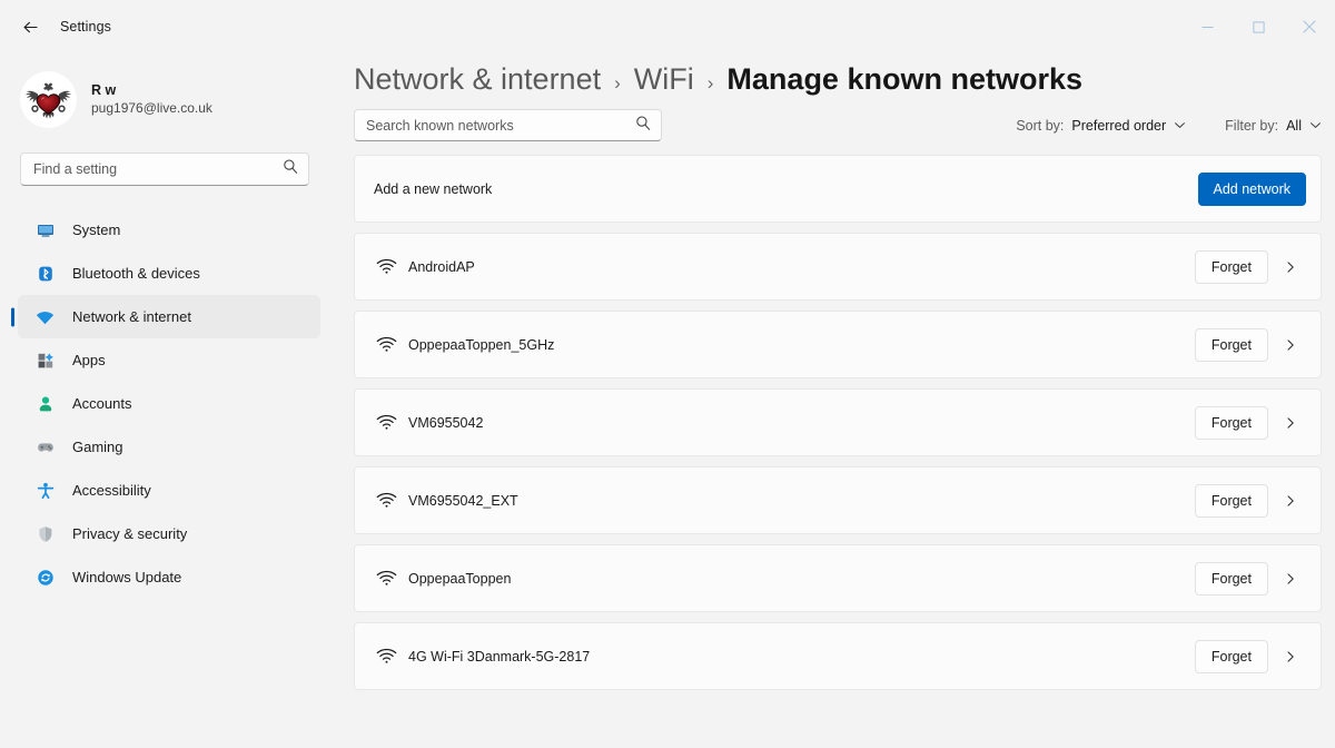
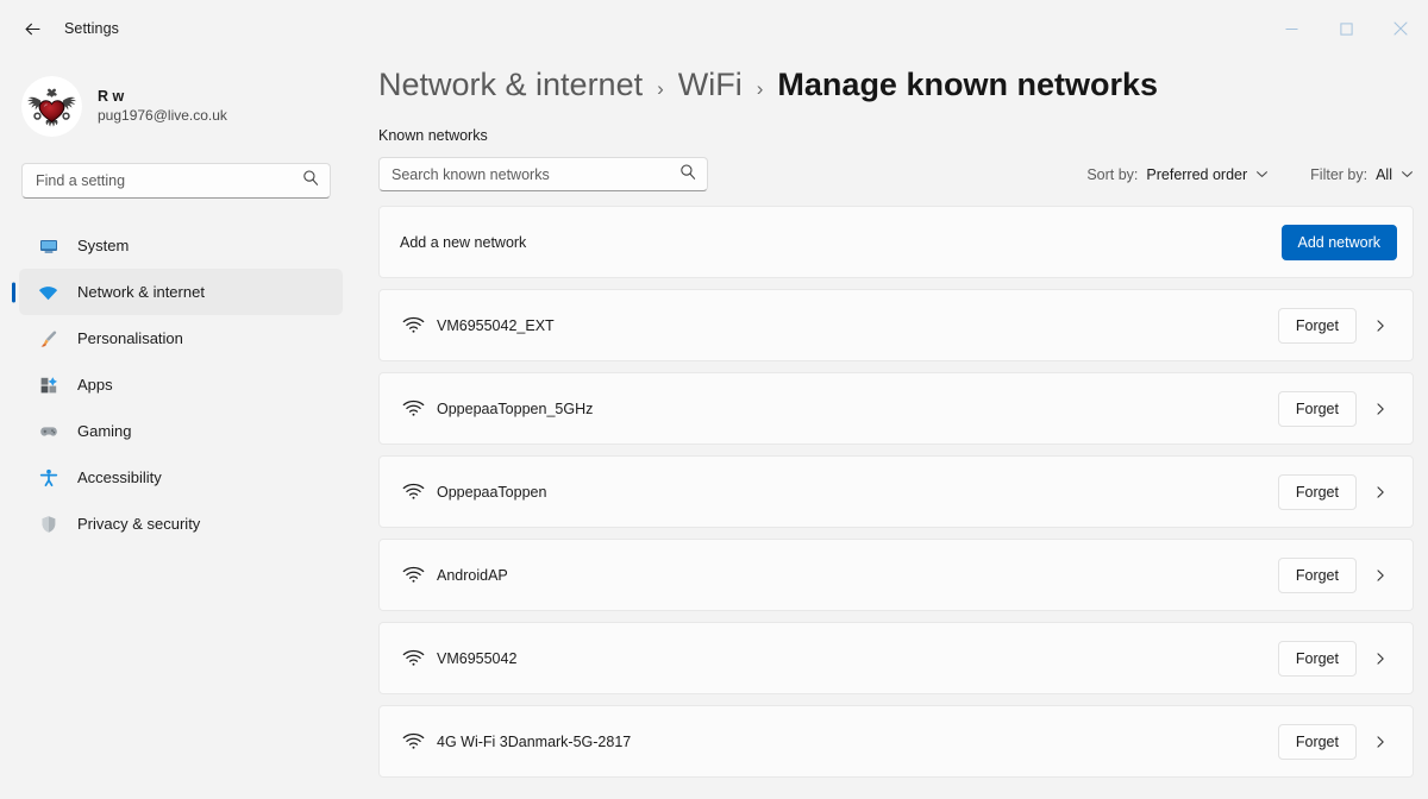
  Settings
  R w
  pug1976@live.co.uk
  Find a setting
  System
- Bluetooth & devices
  Network & internet
+ Personalisation
  Apps
- Accounts
  Gaming
  Accessibility
  Privacy & security
- Windows Update
  Network & internet
  ›
  WiFi
  ›
  Manage known networks
+ Known networks
  Search known networks
  Sort by:
  Preferred order
  Filter by:
  All
  Add a new network
  Add network
- AndroidAP
+ VM6955042_EXT
  Forget
  OppepaaToppen_5GHz
  Forget
- VM6955042
+ OppepaaToppen
  Forget
- VM6955042_EXT
+ AndroidAP
  Forget
- OppepaaToppen
+ VM6955042
  Forget
  4G Wi-Fi 3Danmark-5G-2817
  Forget
